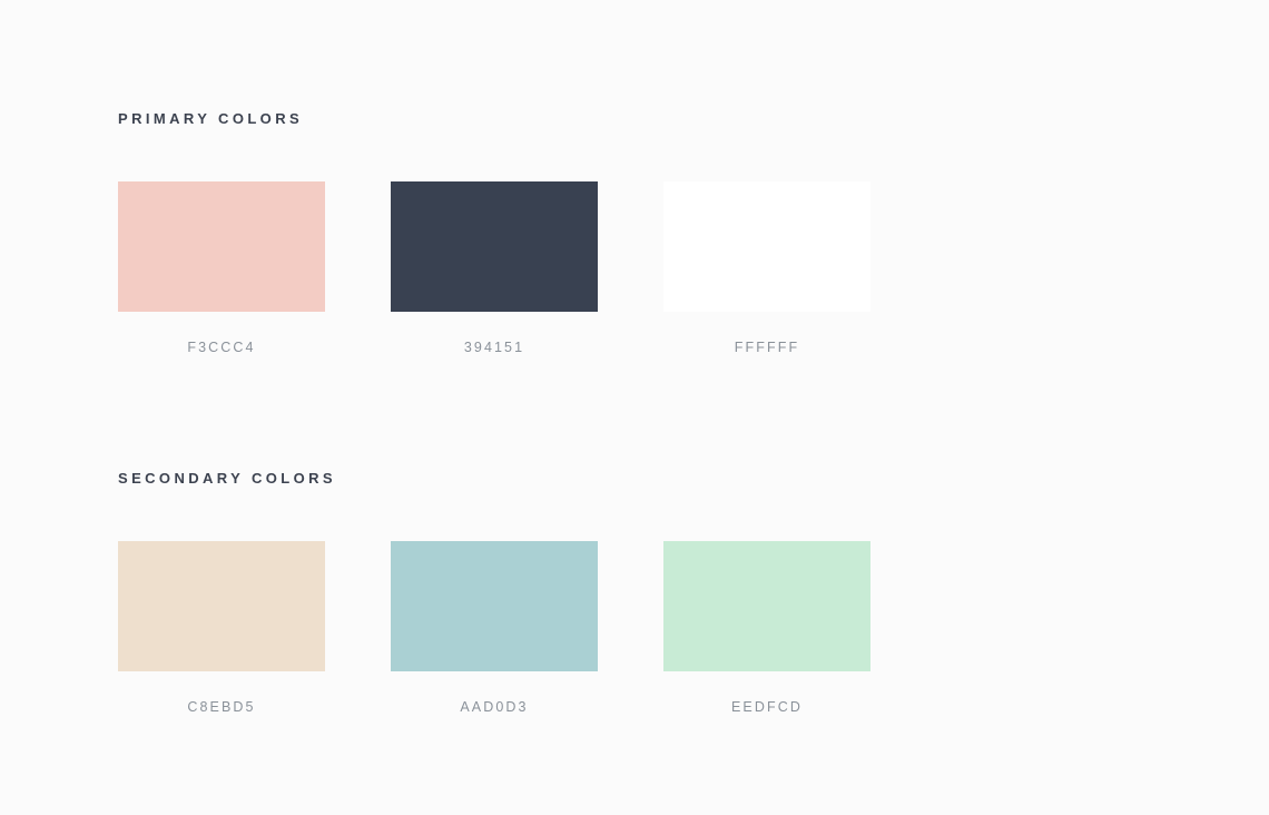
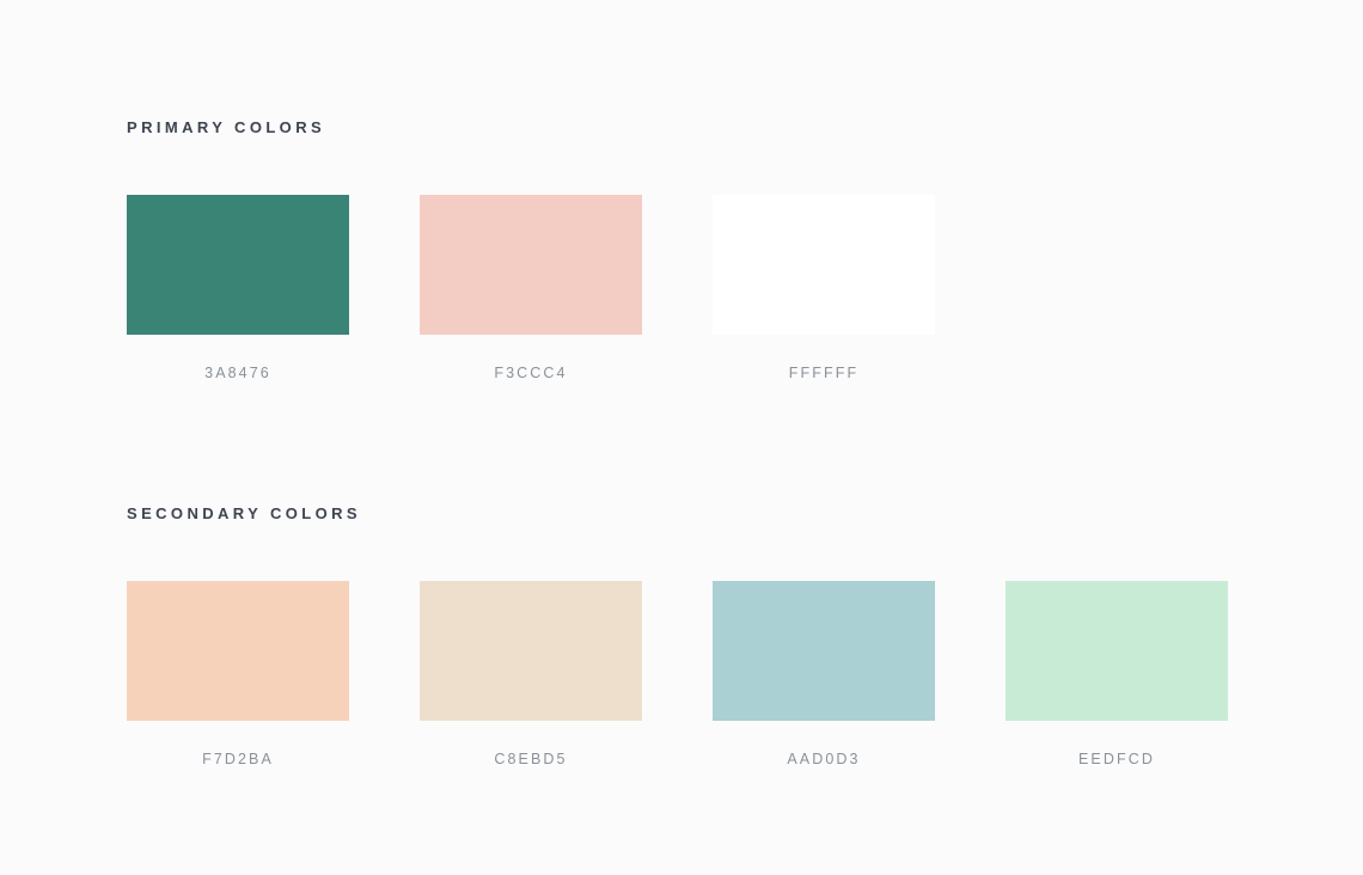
  PRIMARY COLORS
+ 3A8476
  F3CCC4
- 394151
  FFFFFF
  SECONDARY COLORS
+ F7D2BA
  C8EBD5
  AAD0D3
  EEDFCD
